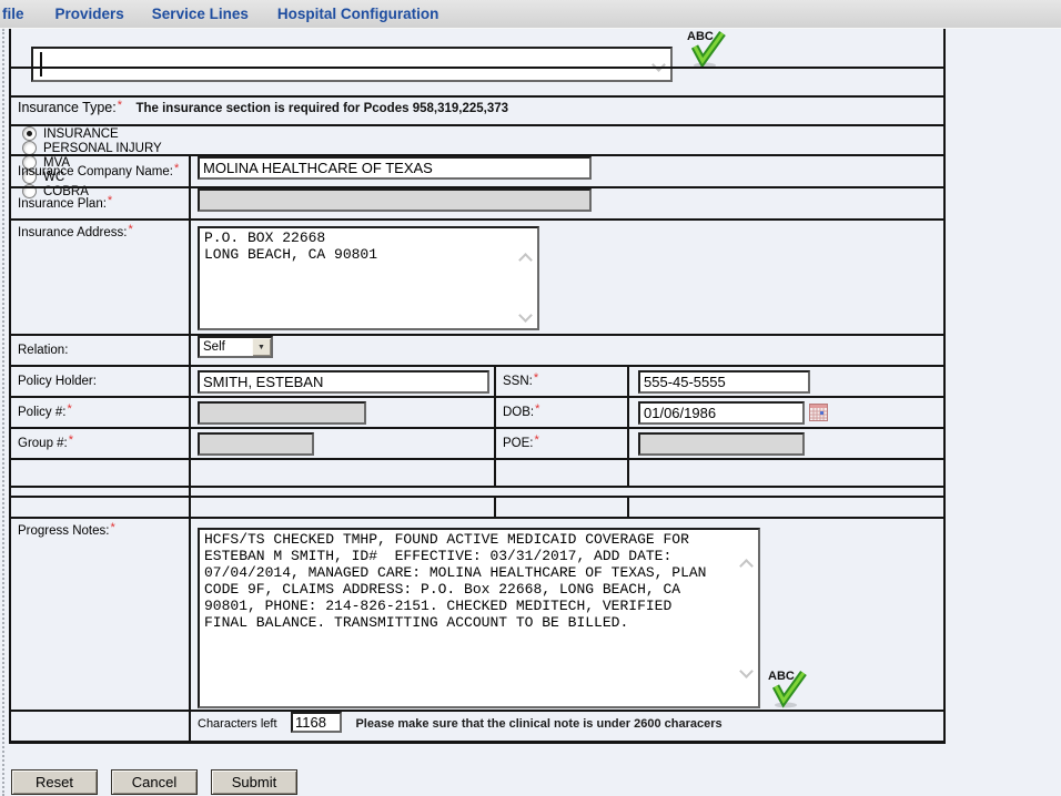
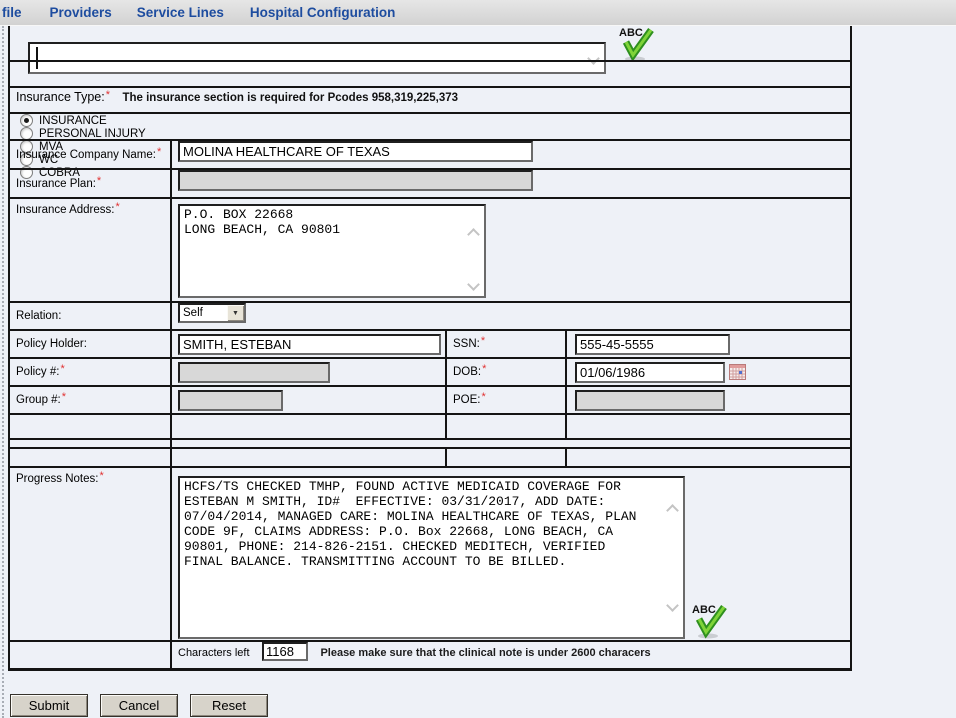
  file
  Providers
  Service Lines
  Hospital Configuration
  ABC
  Insurance Type:* The insurance section is required for Pcodes 958,319,225,373
  INSURANCE
  PERSONAL INJURY
  MVA
  WC
  COBRA
  Insurance Company Name:
  *
  MOLINA HEALTHCARE OF TEXAS
  Insurance Plan:
  *
  Insurance Address:
  *
  P.O. BOX 22668
  LONG BEACH, CA 90801
  Relation:
  Self
  Policy Holder:
  SMITH, ESTEBAN
  SSN:
  *
  555-45-5555
  Policy #:
  *
  DOB:
  *
  01/06/1986
  Group #:
  *
  POE:
  *
  Progress Notes:
  *
  HCFS/TS CHECKED TMHP, FOUND ACTIVE MEDICAID COVERAGE FOR
  ESTEBAN M SMITH, ID# EFFECTIVE: 03/31/2017, ADD DATE:
  07/04/2014, MANAGED CARE: MOLINA HEALTHCARE OF TEXAS, PLAN
  CODE 9F, CLAIMS ADDRESS: P.O. Box 22668, LONG BEACH, CA
  90801, PHONE: 214-826-2151. CHECKED MEDITECH, VERIFIED
  FINAL BALANCE. TRANSMITTING ACCOUNT TO BE BILLED.
  ABC
  Characters left 1168 Please make sure that the clinical note is under 2600 characers
- Reset
+ Submit
  Cancel
- Submit
+ Reset
